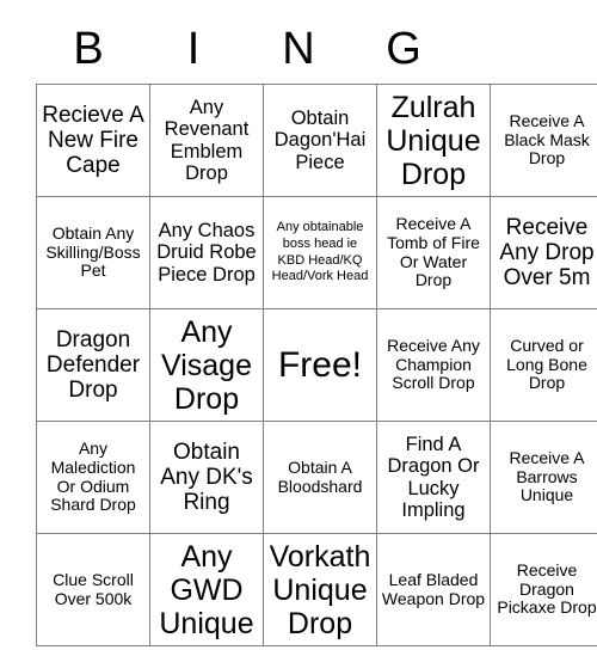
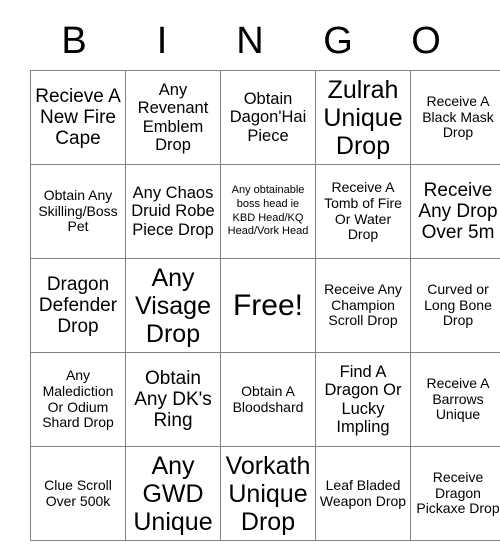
  B
  I
  N
  G
+ O
  Recieve A New Fire Cape	Any Revenant Emblem Drop	Obtain Dagon'Hai Piece	Zulrah Unique Drop	Receive A Black Mask Drop
  Obtain Any Skilling/Boss Pet	Any Chaos Druid Robe Piece Drop	Any obtainable boss head ie KBD Head/KQ Head/Vork Head	Receive A Tomb of Fire Or Water Drop	Receive Any Drop Over 5m
  Dragon Defender Drop	Any Visage Drop	Free!	Receive Any Champion Scroll Drop	Curved or Long Bone Drop
  Any Malediction Or Odium Shard Drop	Obtain Any DK's Ring	Obtain A Bloodshard	Find A Dragon Or Lucky Impling	Receive A Barrows Unique
  Clue Scroll Over 500k	Any GWD Unique	Vorkath Unique Drop	Leaf Bladed Weapon Drop	Receive Dragon Pickaxe Drop
